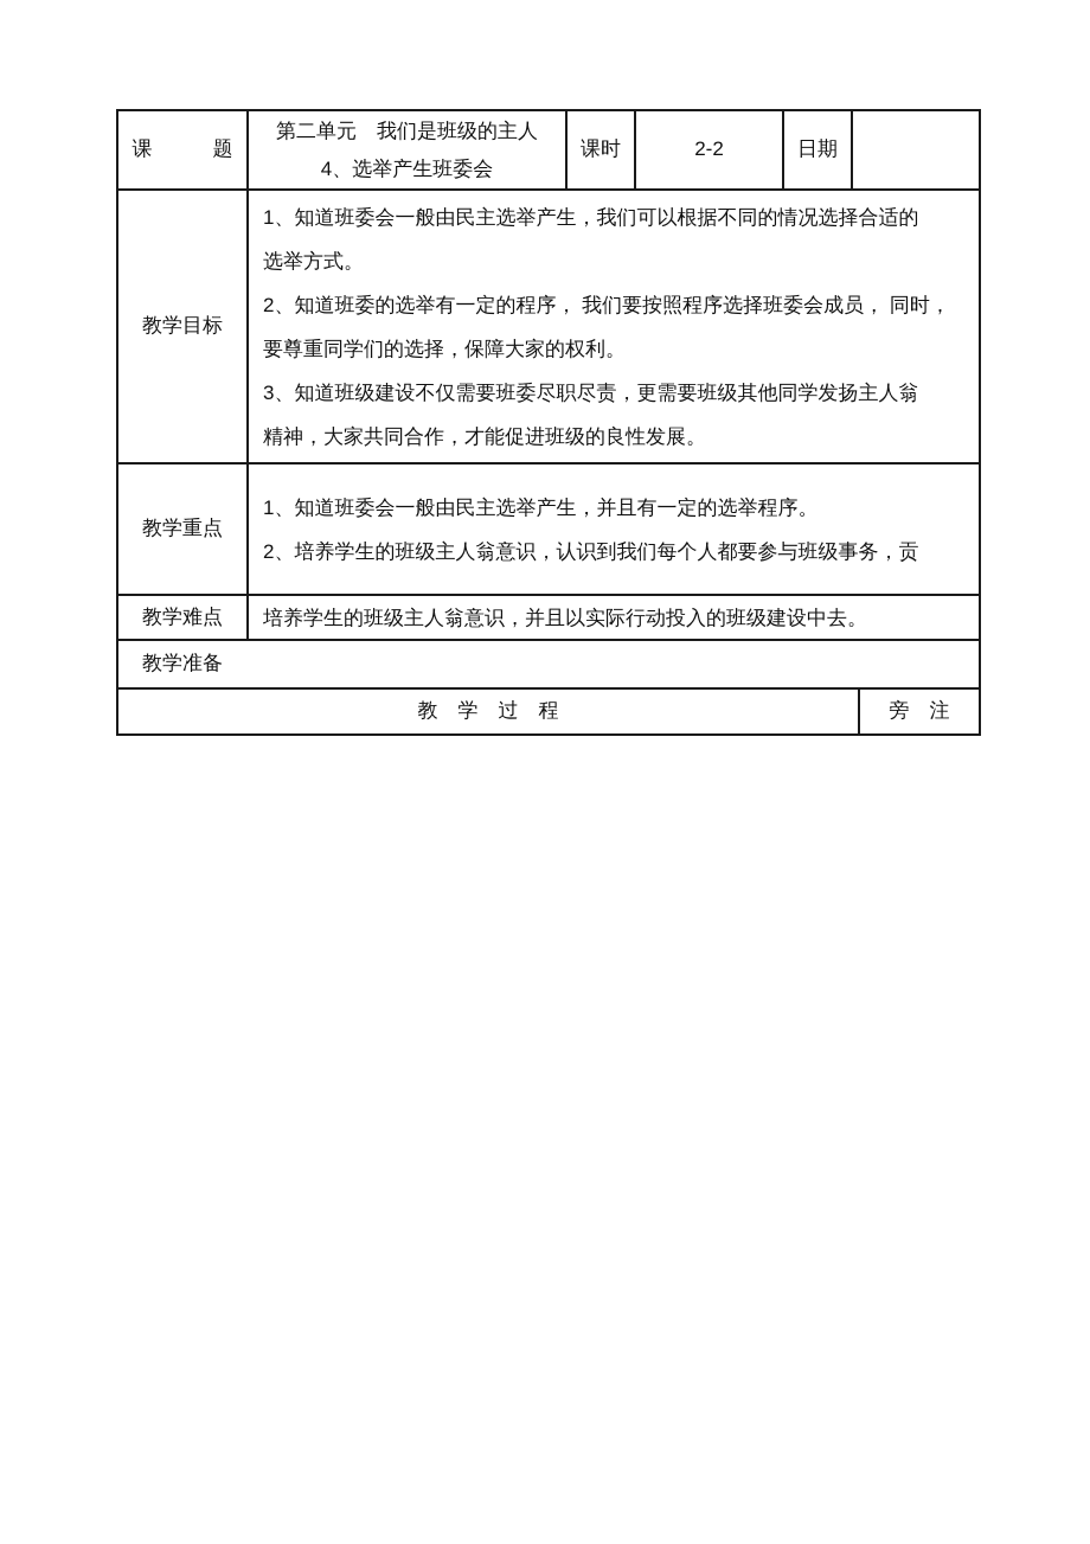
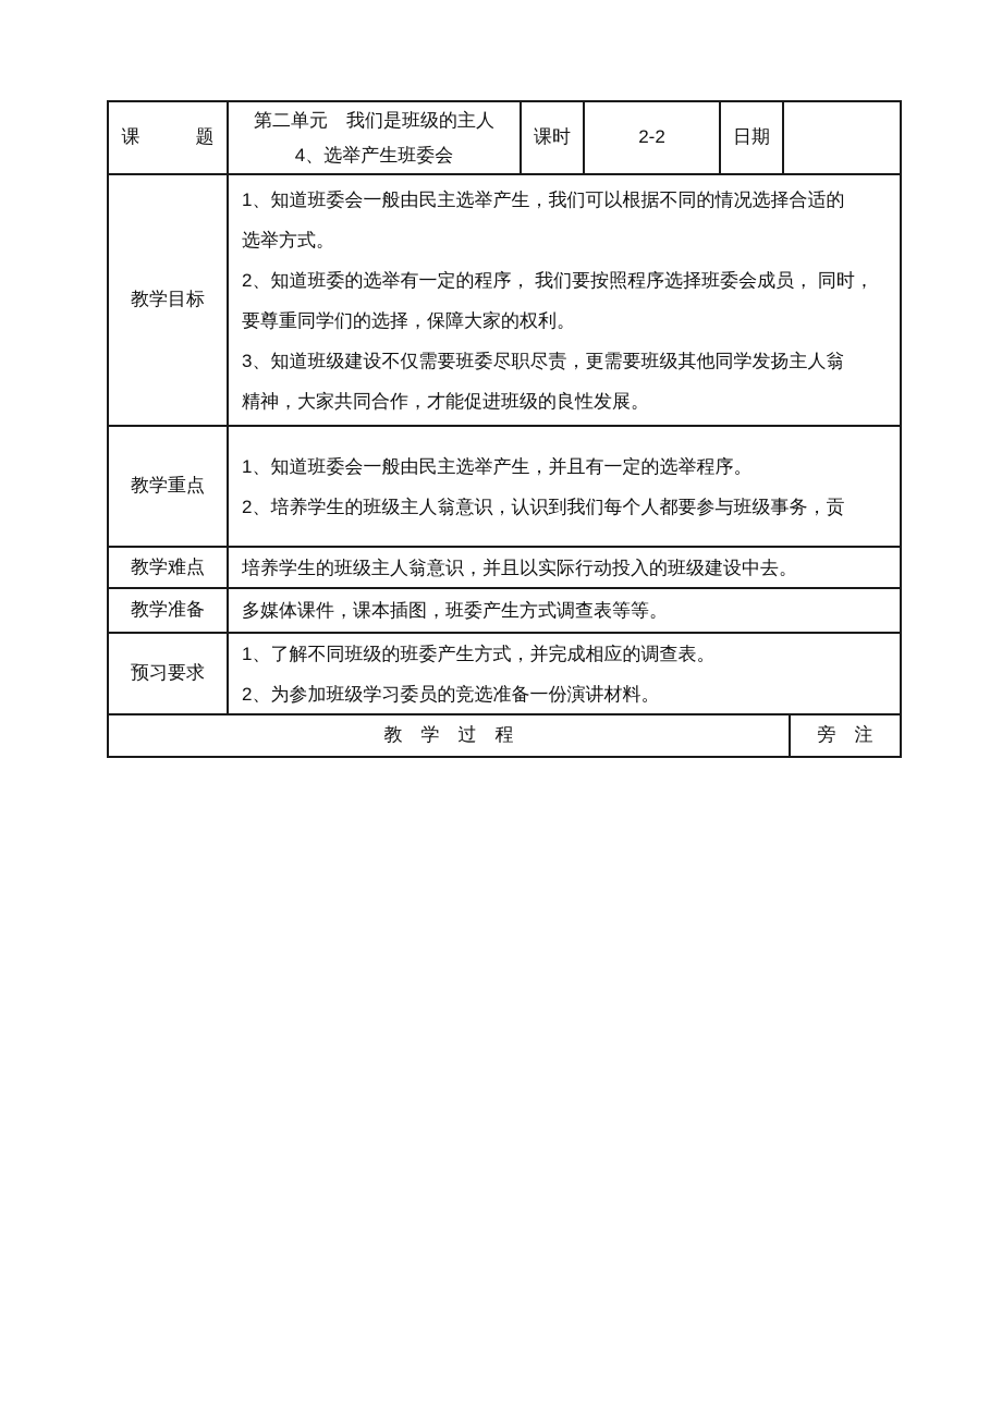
  课 题
  第二单元 我们是班级的主人
  4、选举产生班委会
  课时
  2-2
  日期
  教学目标
  1、知道班委会一般由民主选举产生，我们可以根据不同的情况选择合适的
  选举方式。
  2、知道班委的选举有一定的程序， 我们要按照程序选择班委会成员， 同时，
  要尊重同学们的选择，保障大家的权利。
  3、知道班级建设不仅需要班委尽职尽责，更需要班级其他同学发扬主人翁
  精神，大家共同合作，才能促进班级的良性发展。
  教学重点
  1、知道班委会一般由民主选举产生，并且有一定的选举程序。
  2、培养学生的班级主人翁意识，认识到我们每个人都要参与班级事务，贡
  教学难点
  培养学生的班级主人翁意识，并且以实际行动投入的班级建设中去。
  教学准备
+ 多媒体课件，课本插图，班委产生方式调查表等等。
+ 预习要求
+ 1、了解不同班级的班委产生方式，并完成相应的调查表。
+ 2、为参加班级学习委员的竞选准备一份演讲材料。
  教 学 过 程
  旁 注
